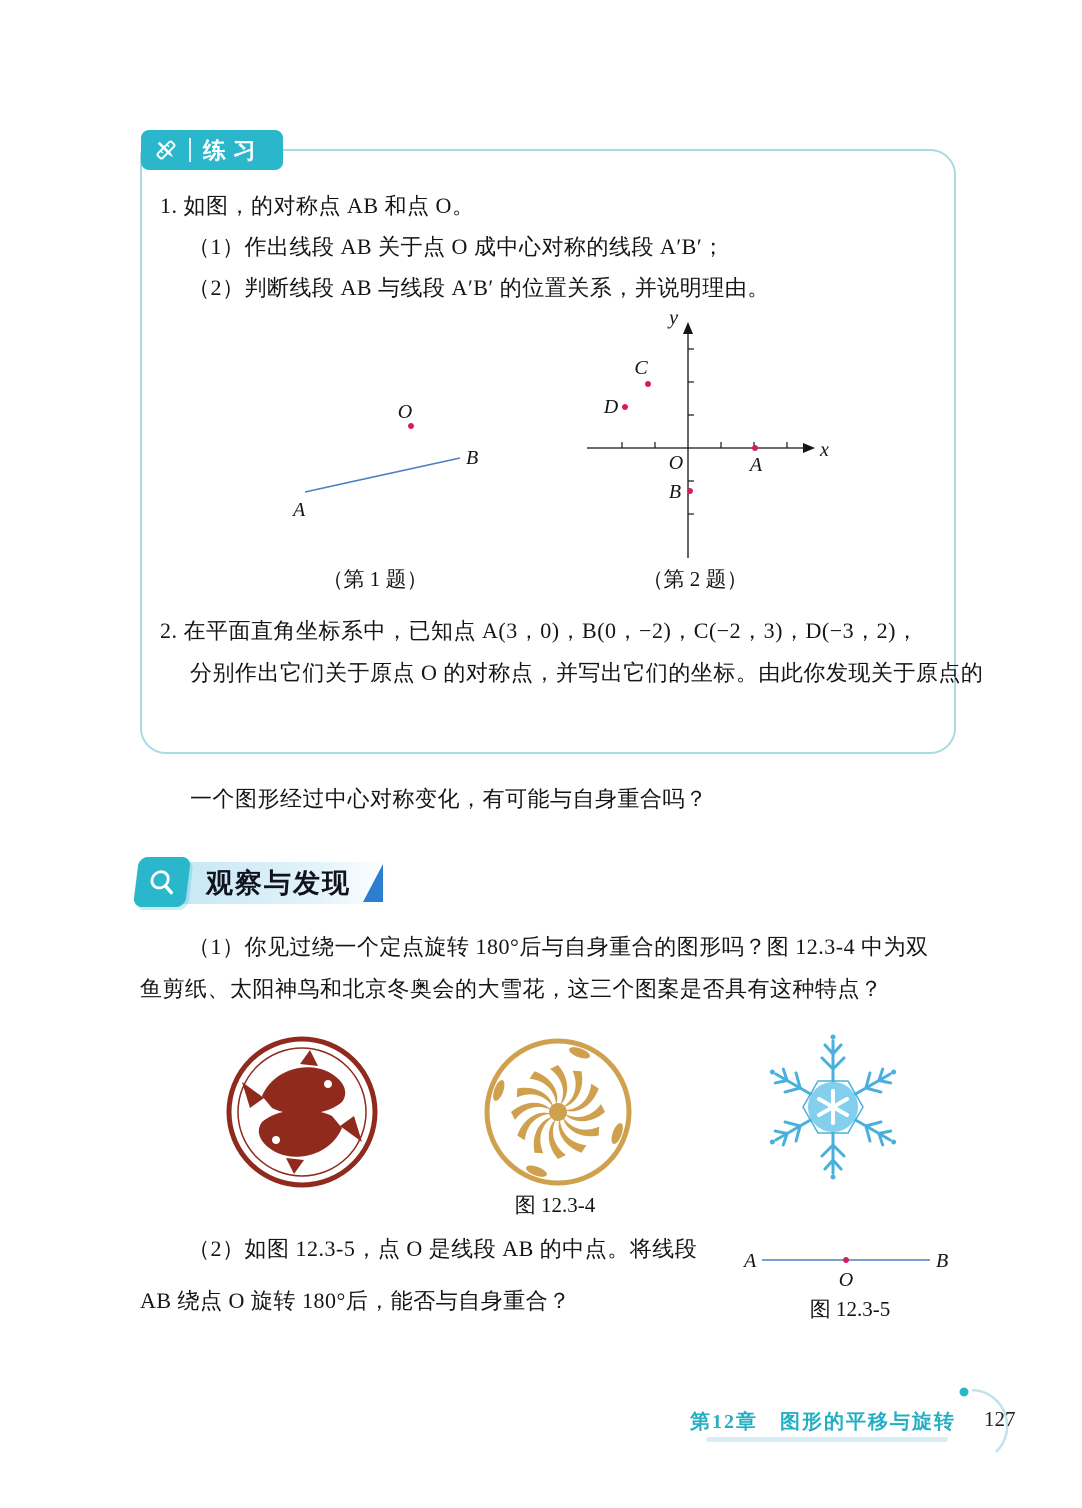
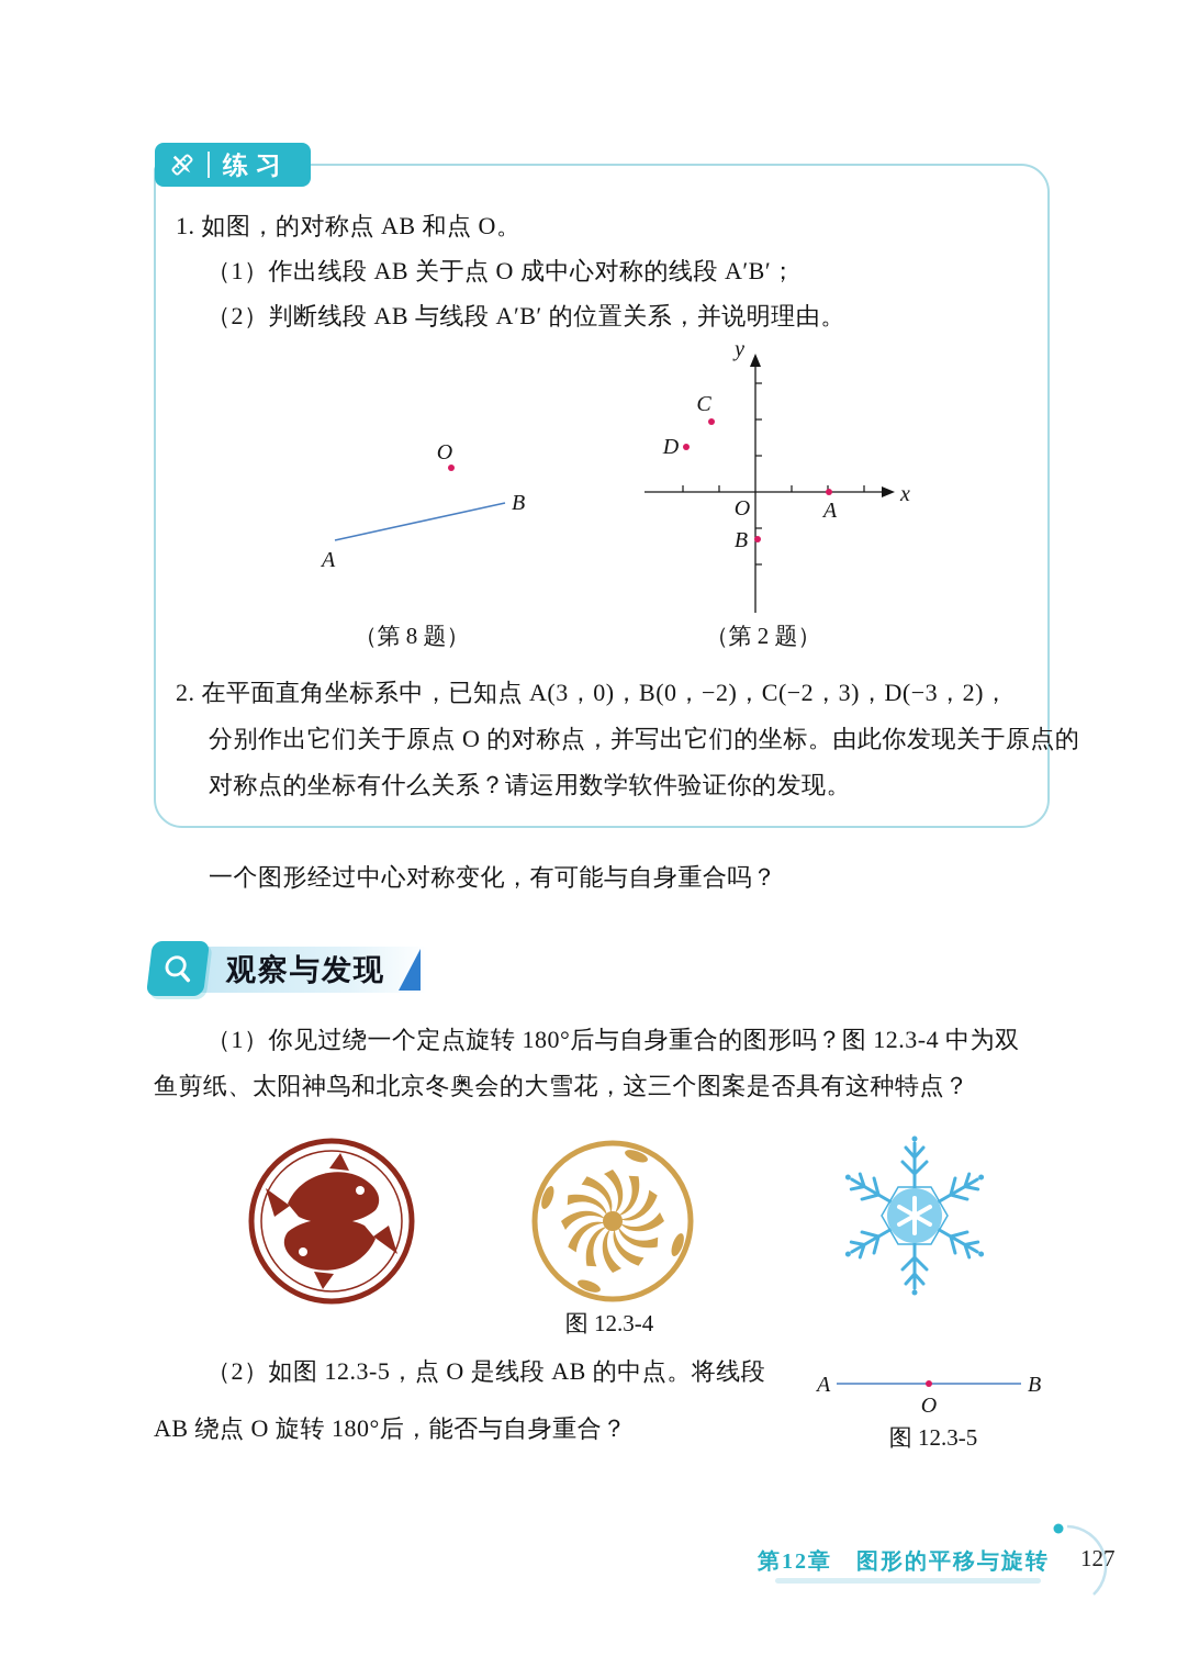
  练习
  1. 如图，的对称点 AB 和点 O。
  （1）作出线段 AB 关于点 O 成中心对称的线段 A′B′；
  （2）判断线段 AB 与线段 A′B′ 的位置关系，并说明理由。
  O
  A
  B
- （第 1 题）
+ （第 8 题）
  C
  D
  A
  B
  O
  x
  y
  （第 2 题）
  2. 在平面直角坐标系中，已知点 A(3，0)，B(0，−2)，C(−2，3)，D(−3，2)，
  分别作出它们关于原点 O 的对称点，并写出它们的坐标。由此你发现关于原点的
+ 对称点的坐标有什么关系？请运用数学软件验证你的发现。
  一个图形经过中心对称变化，有可能与自身重合吗？
  观察与发现
  （1）你见过绕一个定点旋转 180°后与自身重合的图形吗？图 12.3-4 中为双
  鱼剪纸、太阳神鸟和北京冬奥会的大雪花，这三个图案是否具有这种特点？
  图 12.3-4
  （2）如图 12.3-5，点 O 是线段 AB 的中点。将线段
  AB 绕点 O 旋转 180°后，能否与自身重合？
  A
  B
  O
  图 12.3-5
  第12章 图形的平移与旋转
  127
